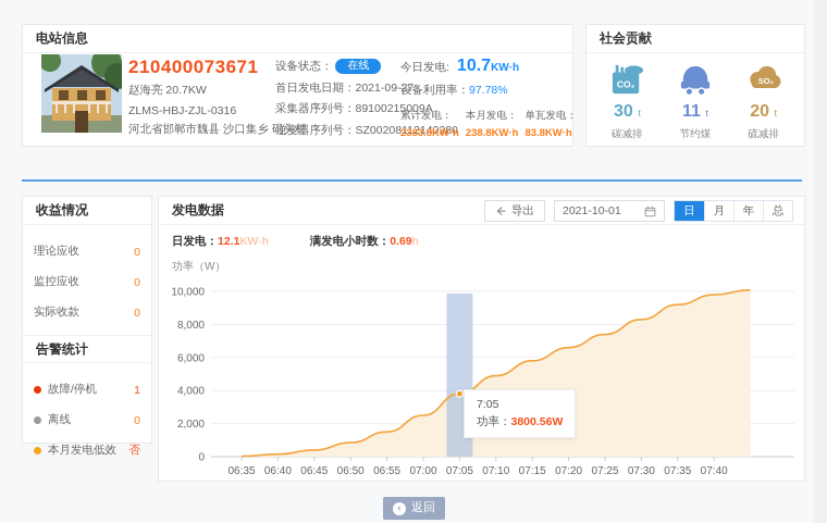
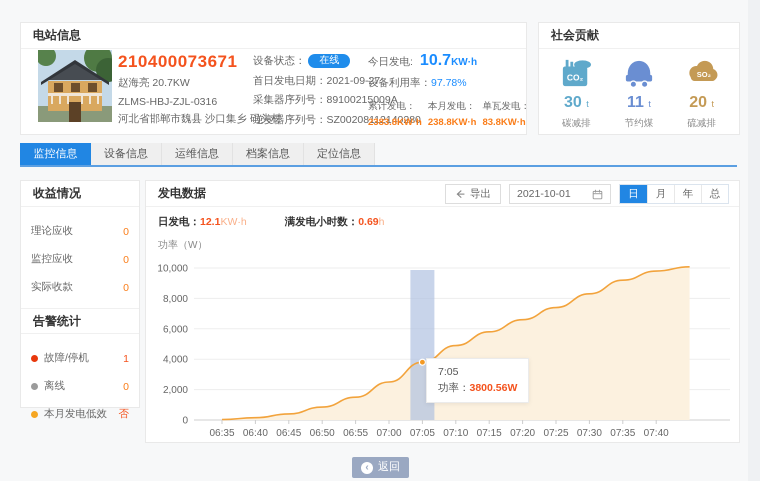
  电站信息
  210400073671
  赵海亮 20.7KW
  ZLMS-HBJ-ZJL-0316
  河北省邯郸市魏县 沙口集乡 码
  设备状态： 在线
  首日发电日期：2021-09-27
  采集器序列号：89100215009A
  逆变器序列号：SZ00208112140280
  今日发电: 10.7KW·h
  设备利用率：97.78%
  累计发电：
  2383.8KW·h
  本月发电：
  238.8KW·h
  单瓦发电：
  83.8KW·h
  社会贡献
  CO₂
  30 t
  碳减排
  11 t
  节约煤
  SO₂
  20 t
  硫减排
+ 监控信息
+ 设备信息
+ 运维信息
+ 档案信息
+ 定位信息
  收益情况
  理论应收
  0
  监控应收
  0
  实际收款
  0
  告警统计
  故障/停机
  1
  离线
  0
  本月发电低效
  否
  发电数据
  导出
  2021-10-01
  日
  月
  年
  总
  日发电：12.1KW·h 满发电小时数：0.69h
  功率（W）
  0
  2,000
  4,000
  6,000
  8,000
  10,000
  06:35
  06:40
  06:45
  06:50
  06:55
  07:00
  07:05
  07:10
  07:15
  07:20
  07:25
  07:30
  07:35
  07:40
  7:05
  功率：3800.56W
  ‹
  返回
